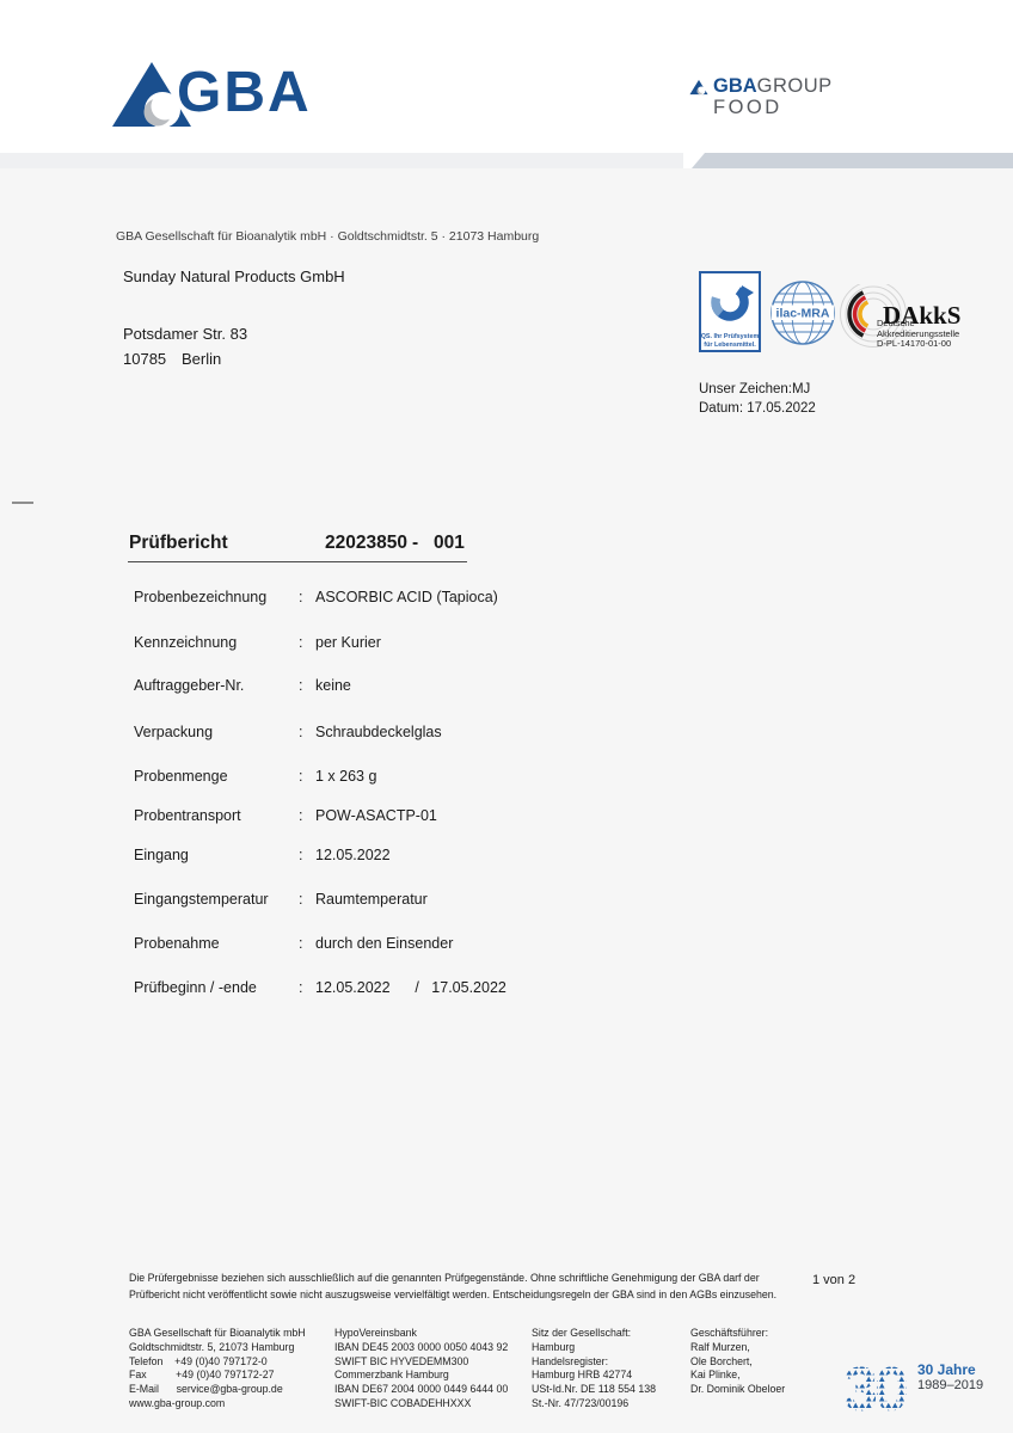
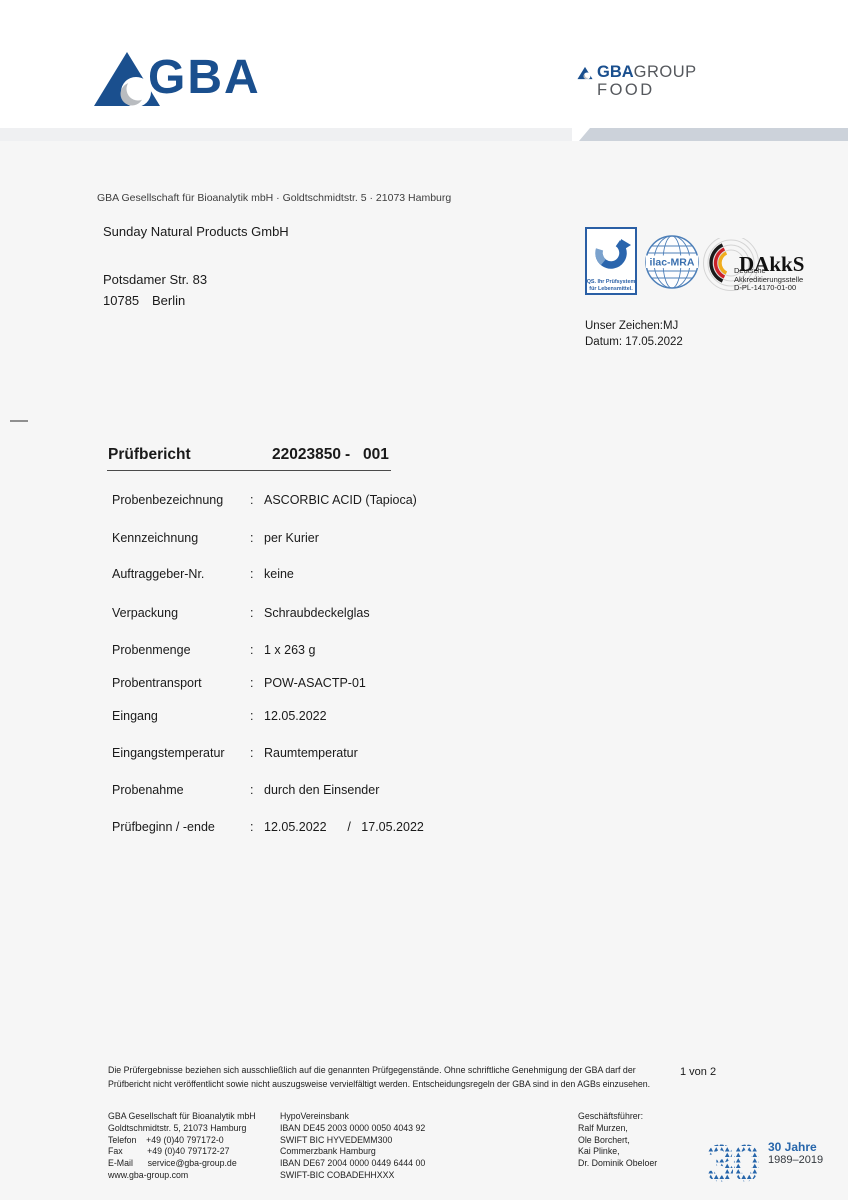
  GBA
  GBAGROUP
  FOOD
  GBA Gesellschaft für Bioanalytik mbH · Goldtschmidtstr. 5 · 21073 Hamburg
  Sunday Natural Products GmbH
  Potsdamer Str. 83
  10785
  Berlin
  ilac-MRA
  DAkkS
  Deutsche
  Akkreditierungsstelle
  D-PL-14170-01-00
  Unser Zeichen:MJ
  Datum: 17.05.2022
  Prüfbericht
  22023850
  -
  001
  Probenbezeichnung
  :
  ASCORBIC ACID (Tapioca)
  Kennzeichnung
  :
  per Kurier
  Auftraggeber-Nr.
  :
  keine
  Verpackung
  :
  Schraubdeckelglas
  Probenmenge
  :
  1 x 263 g
  Probentransport
  :
  POW-ASACTP-01
  Eingang
  :
  12.05.2022
  Eingangstemperatur
  :
  Raumtemperatur
  Probenahme
  :
  durch den Einsender
  Prüfbeginn / -ende
  :
  12.05.2022 / 17.05.2022
  Die Prüfergebnisse beziehen sich ausschließlich auf die genannten Prüfgegenstände. Ohne schriftliche Genehmigung der GBA darf der Prüfbericht nicht veröffentlicht sowie nicht auszugsweise vervielfältigt werden. Entscheidungsregeln der GBA sind in den AGBs einzusehen.
  1 von 2
  GBA Gesellschaft für Bioanalytik mbH
  Goldtschmidtstr. 5, 21073 Hamburg
  Telefon +49 (0)40 797172-0
  Fax +49 (0)40 797172-27
  E-Mail service@gba-group.de
  www.gba-group.com
  HypoVereinsbank
  IBAN DE45 2003 0000 0050 4043 92
  SWIFT BIC HYVEDEMM300
  Commerzbank Hamburg
  IBAN DE67 2004 0000 0449 6444 00
  SWIFT-BIC COBADEHHXXX
- Sitz der Gesellschaft:
- Hamburg
- Handelsregister:
- Hamburg HRB 42774
- USt-Id.Nr. DE 118 554 138
- St.-Nr. 47/723/00196
  Geschäftsführer:
  Ralf Murzen,
  Ole Borchert,
  Kai Plinke,
  Dr. Dominik Obeloer
  30
  30 Jahre
  1989–2019
